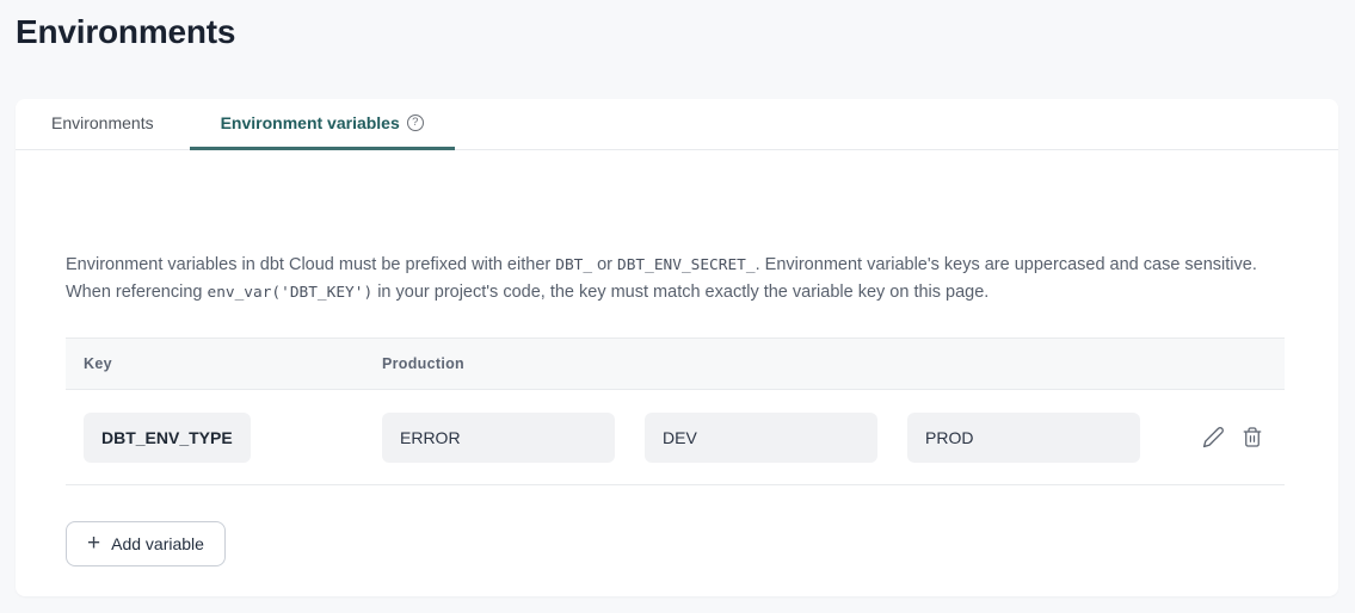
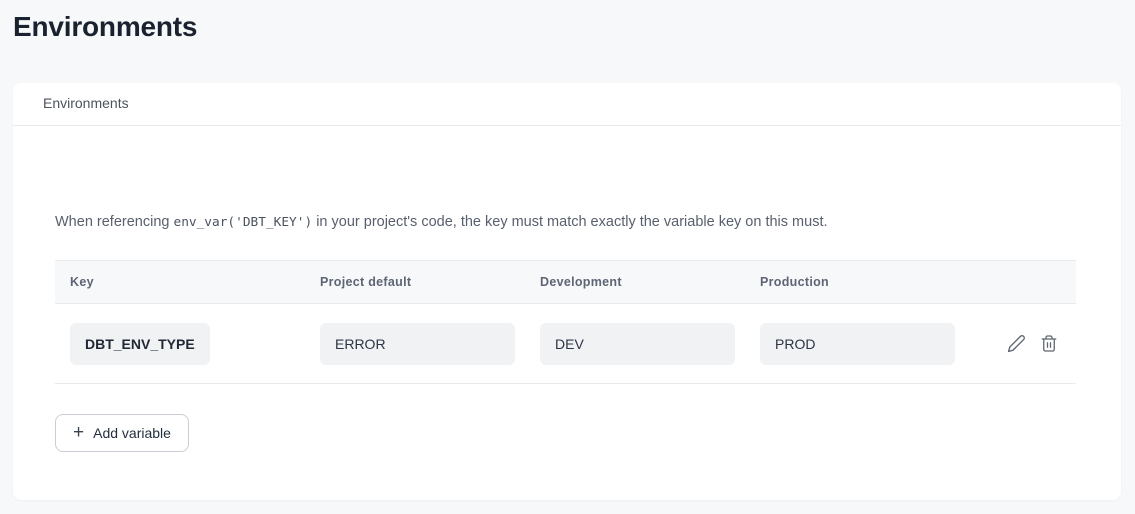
  Environments
  Environments
- Environment variables
- ?
- Environment variables in dbt Cloud must be prefixed with either DBT_ or DBT_ENV_SECRET_. Environment variable's keys are uppercased and case sensitive.
- When referencing env_var('DBT_KEY') in your project's code, the key must match exactly the variable key on this page.
+ When referencing env_var('DBT_KEY') in your project's code, the key must match exactly the variable key on this must.
  Key
+ Project default
+ Development
  Production
  DBT_ENV_TYPE
  ERROR
  DEV
  PROD
  +
  Add variable
